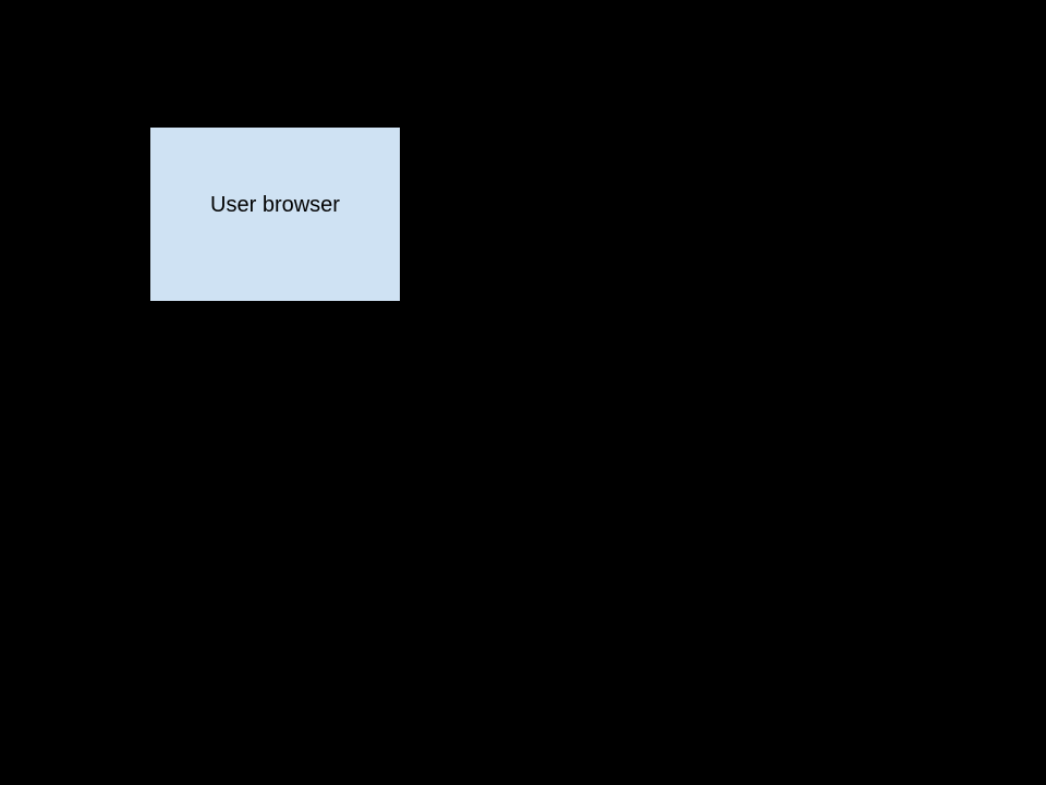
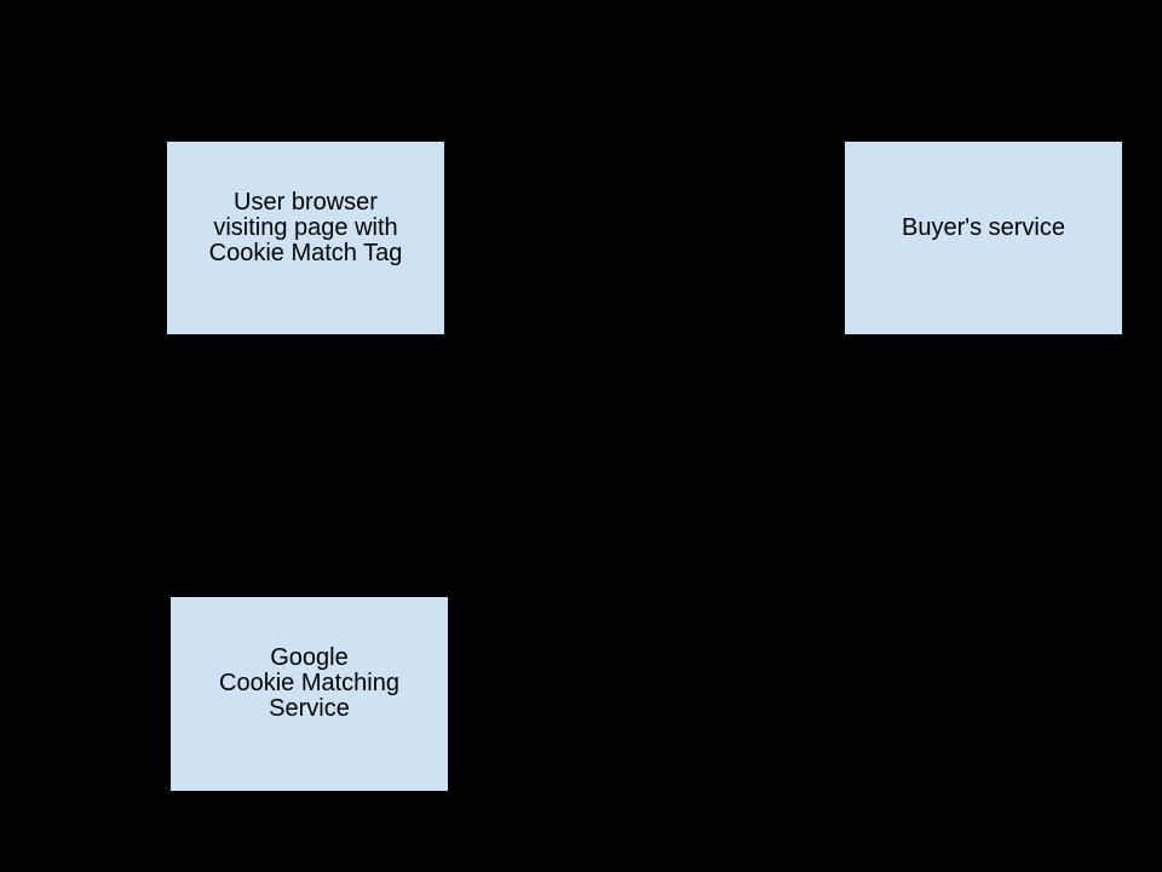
  User browser
+ visiting page with
+ Cookie Match Tag
+ Buyer's service
+ Google
+ Cookie Matching
+ Service
